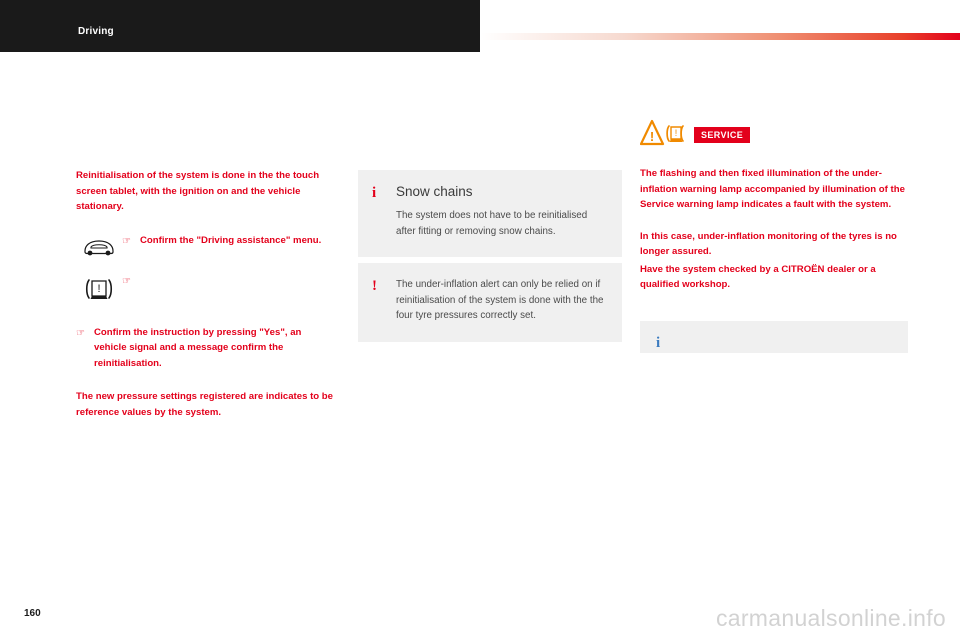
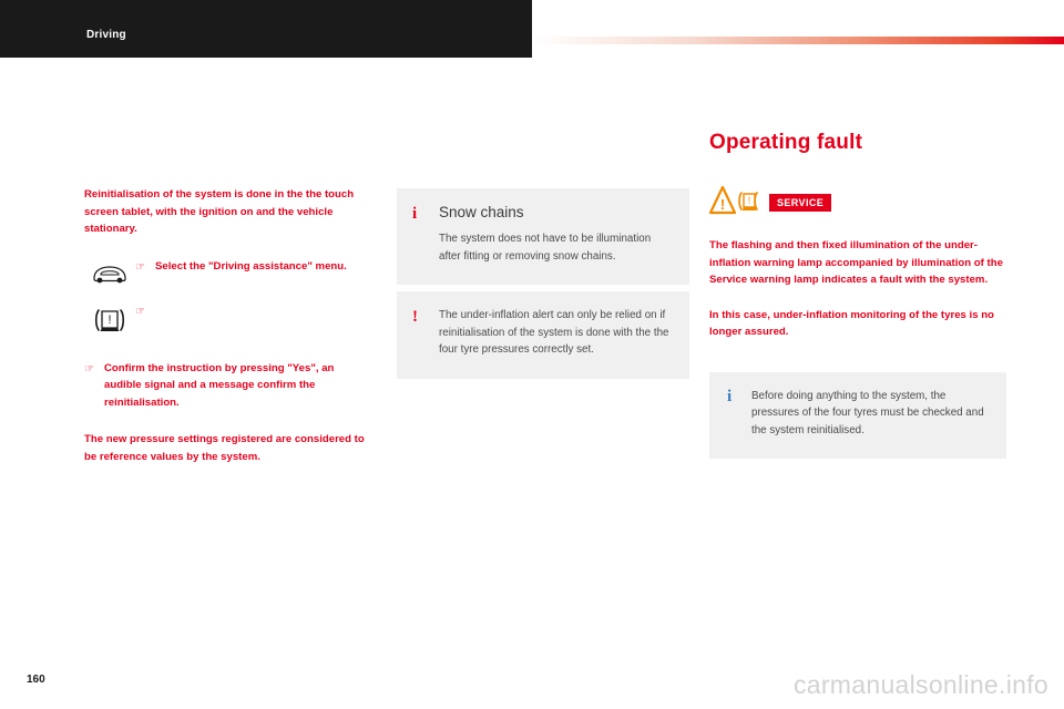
  Driving
  160
  carmanualsonline.info
  Reinitialisation of the system is done in the the touch screen tablet, with the ignition on and the vehicle stationary.
  ☞
- Confirm the "Driving assistance" menu.
+ Select the "Driving assistance" menu.
  !
  ☞
  ☞
- Confirm the instruction by pressing "Yes", an vehicle signal and a message confirm the reinitialisation.
+ Confirm the instruction by pressing "Yes", an audible signal and a message confirm the reinitialisation.
- The new pressure settings registered are indicates to be reference values by the system.
+ The new pressure settings registered are considered to be reference values by the system.
  i
  Snow chains
- The system does not have to be reinitialised after fitting or removing snow chains.
+ The system does not have to be illumination after fitting or removing snow chains.
  !
  The under-inflation alert can only be relied on if reinitialisation of the system is done with the the four tyre pressures correctly set.
+ Operating fault
  !
  !
  SERVICE
  The flashing and then fixed illumination of the under-inflation warning lamp accompanied by illumination of the Service warning lamp indicates a fault with the system.
  In this case, under-inflation monitoring of the tyres is no longer assured.
- Have the system checked by a CITROËN dealer or a qualified workshop.
  i
+ Before doing anything to the system, the pressures of the four tyres must be checked and the system reinitialised.
